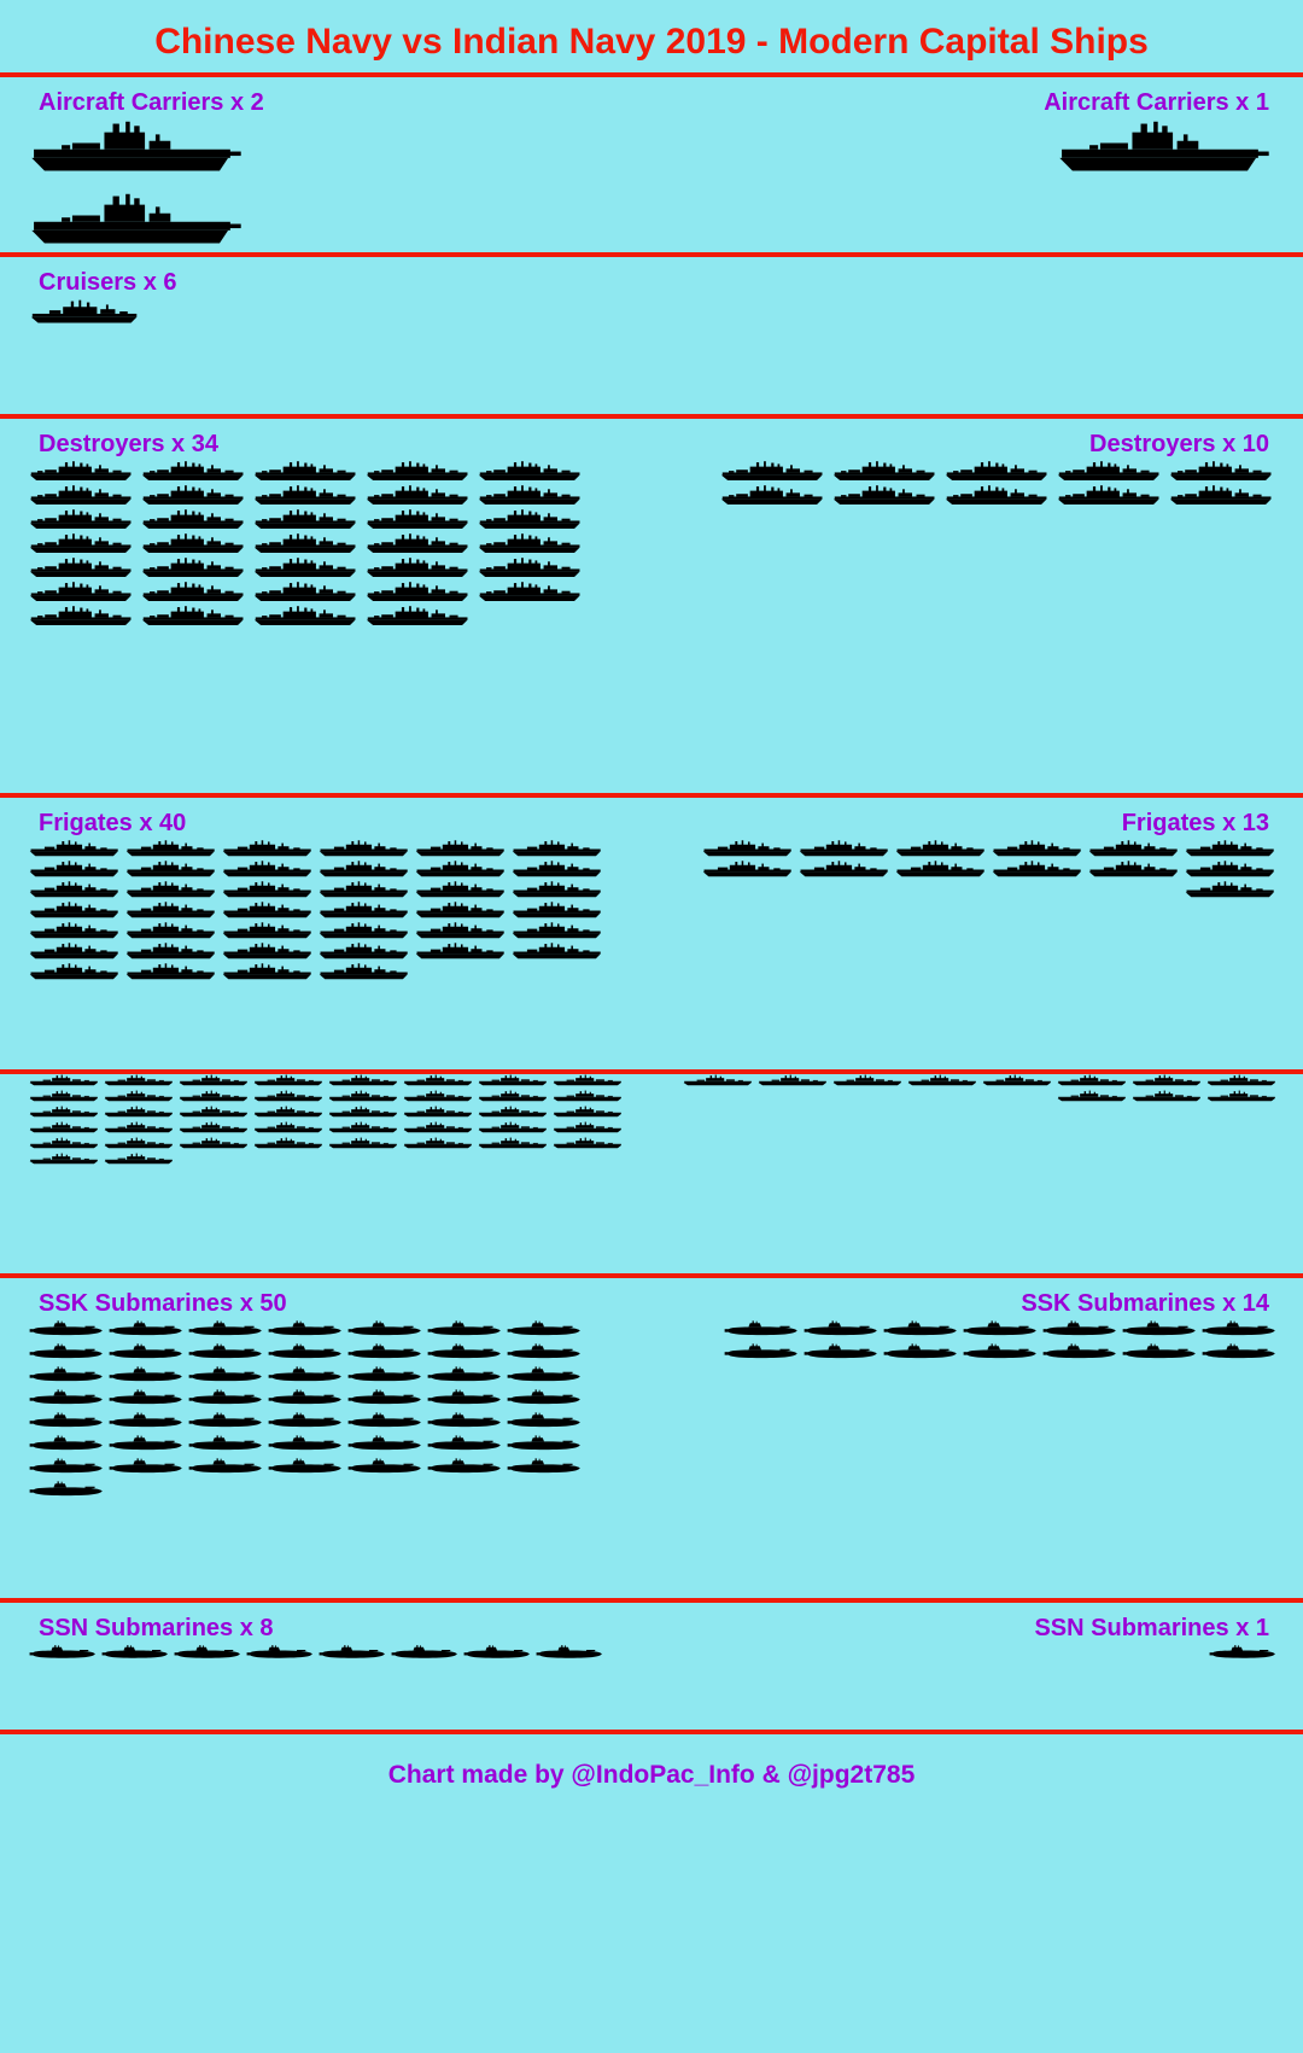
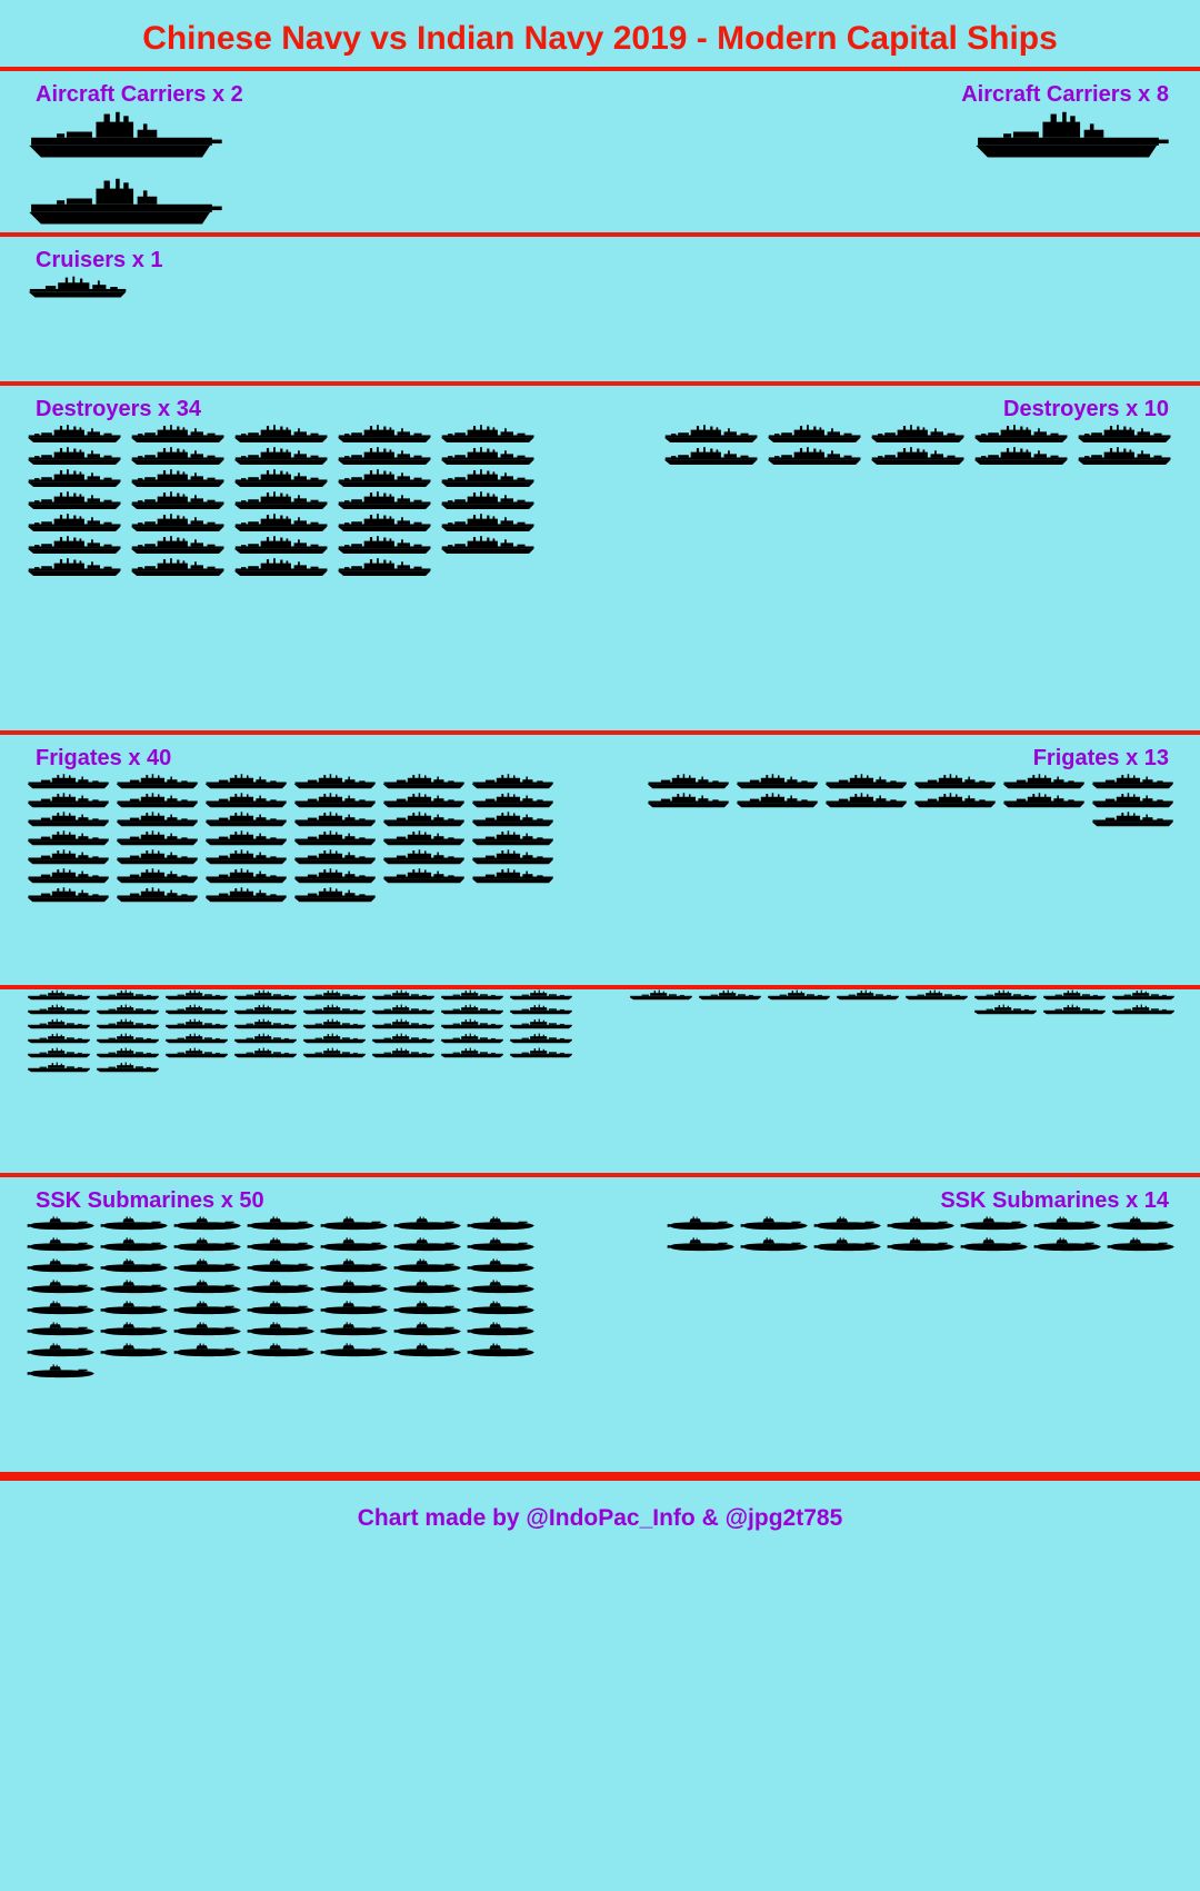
  Chinese Navy vs Indian Navy 2019 - Modern Capital Ships
  Aircraft Carriers x 2
- Aircraft Carriers x 1
+ Aircraft Carriers x 8
- Cruisers x 6
+ Cruisers x 1
  Destroyers x 34
  Destroyers x 10
  Frigates x 40
  Frigates x 13
  SSK Submarines x 50
  SSK Submarines x 14
- SSN Submarines x 8
- SSN Submarines x 1
  Chart made by @IndoPac_Info & @jpg2t785
